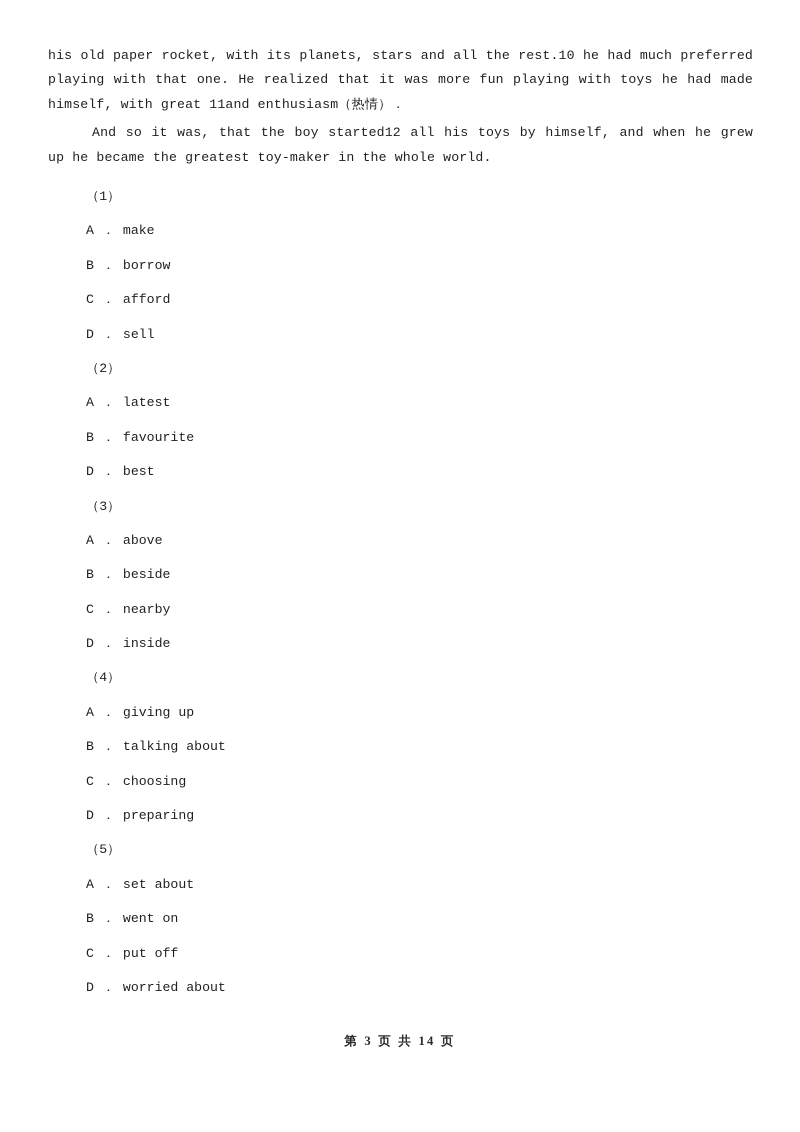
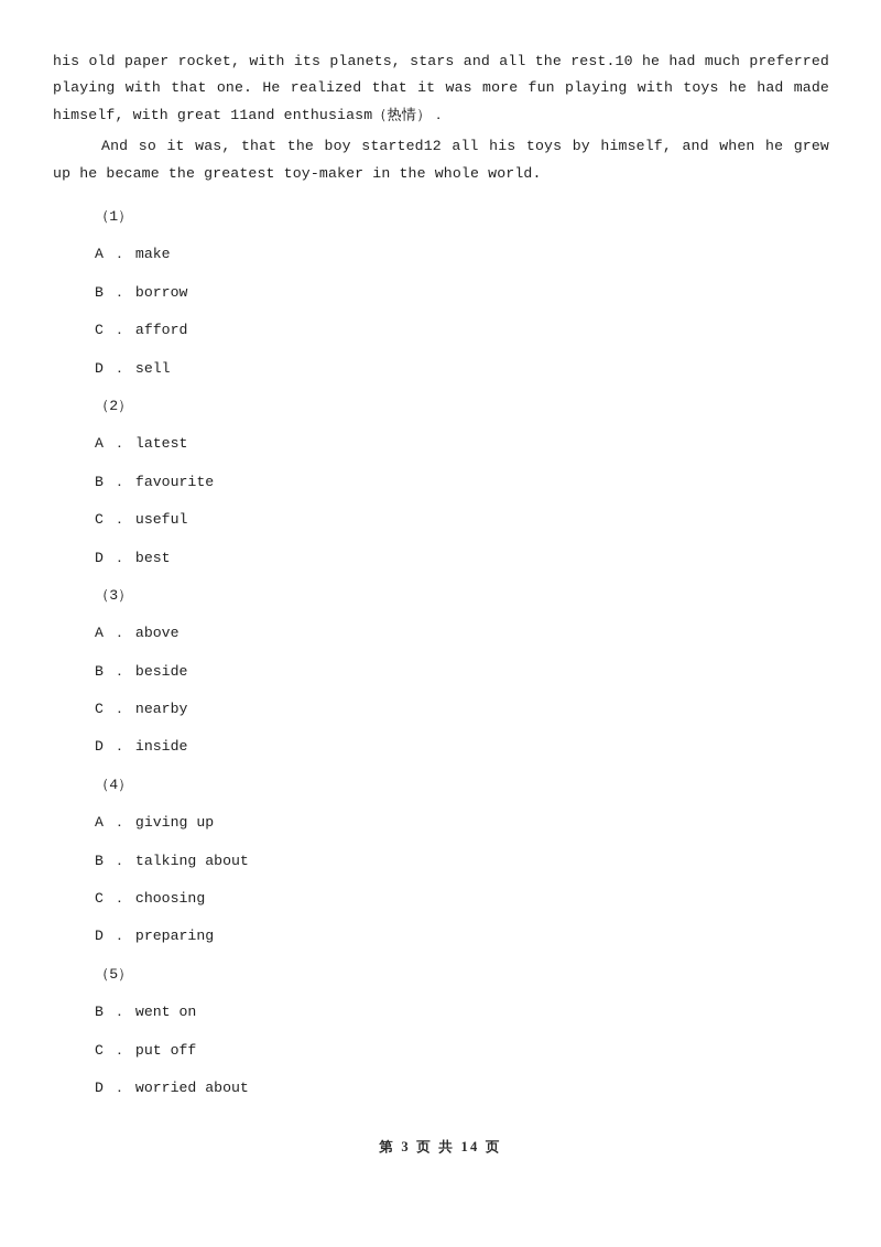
  his old paper rocket, with its planets, stars and all the rest.10 he had much preferred playing with that one. He realized that it was more fun playing with toys he had made himself, with great 11and enthusiasm（热情）．
  And so it was, that the boy started12 all his toys by himself, and when he grew up he became the greatest toy-maker in the whole world.
  （1）
  A ． make
  B ． borrow
  C ． afford
  D ． sell
  （2）
  A ． latest
  B ． favourite
+ C ． useful
  D ． best
  （3）
  A ． above
  B ． beside
  C ． nearby
  D ． inside
  （4）
  A ． giving up
  B ． talking about
  C ． choosing
  D ． preparing
  （5）
- A ． set about
  B ． went on
  C ． put off
  D ． worried about
  第 3 页 共 14 页
